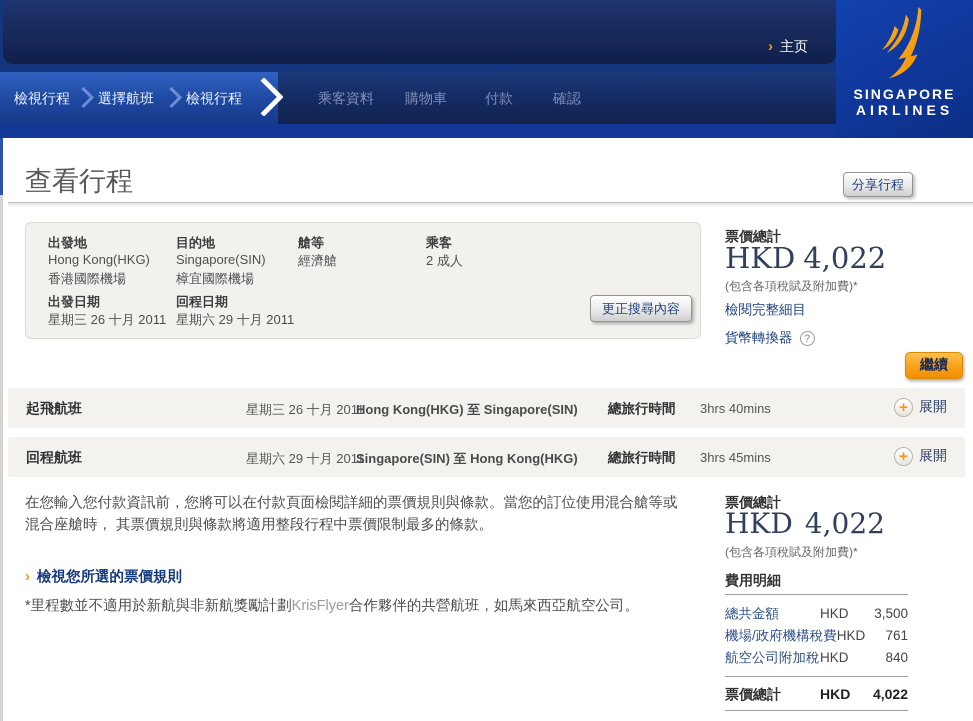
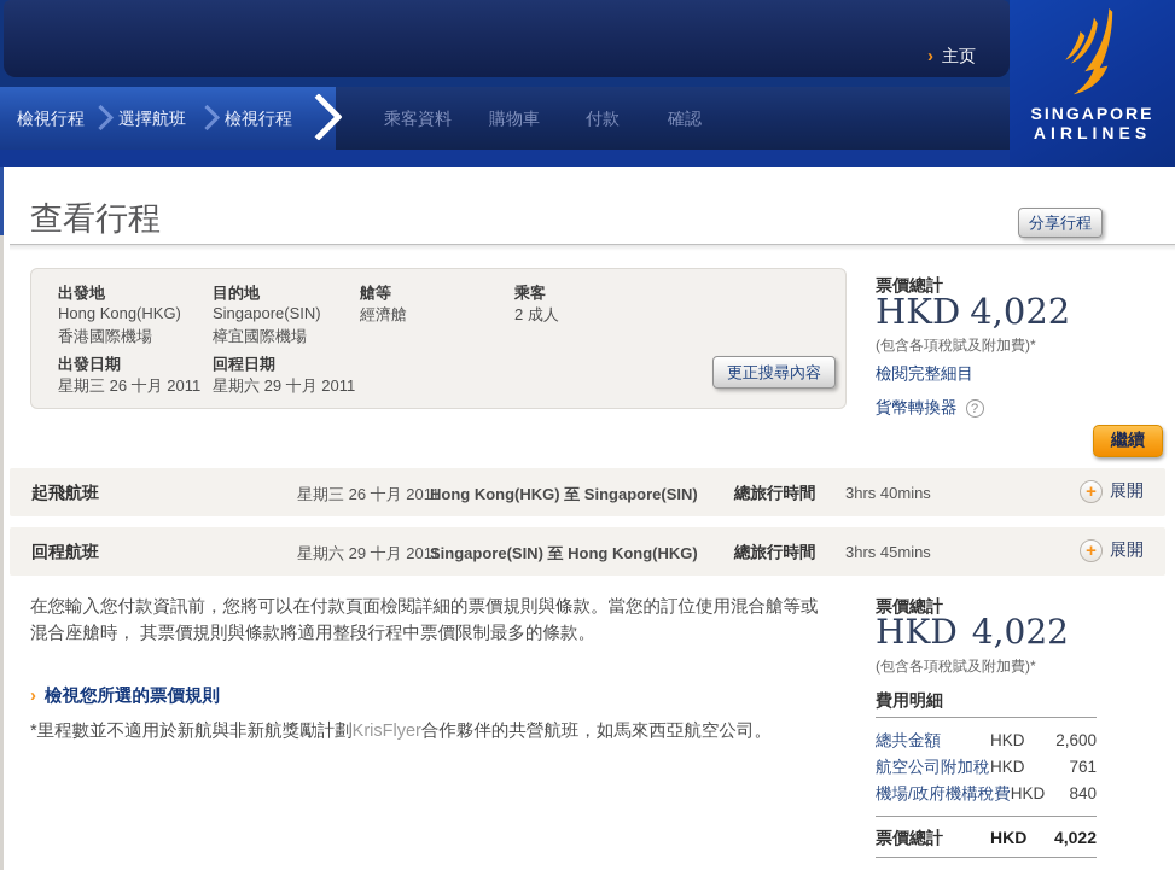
  › 主页
  檢視行程
  選擇航班
  檢視行程
  乘客資料
  購物車
  付款
  確認
  SINGAPORE
  AIRLINES
  查看行程
  分享行程
  出發地
  Hong Kong(HKG)
  香港國際機場
  目的地
  Singapore(SIN)
  樟宜國際機場
  艙等
  經濟艙
  乘客
  2 成人
  出發日期
  星期三 26 十月 2011
  回程日期
  星期六 29 十月 2011
  更正搜尋內容
  票價總計
  HKD 4,022
  (包含各項稅賦及附加費)*
  檢閱完整細目
  貨幣轉換器 ?
  繼續
  起飛航班
  星期三 26 十月 2011
  Hong Kong(HKG) 至 Singapore(SIN)
  總旅行時間
  3hrs 40mins
  +
  展開
  回程航班
  星期六 29 十月 2011
  Singapore(SIN) 至 Hong Kong(HKG)
  總旅行時間
  3hrs 45mins
  +
  展開
  在您輸入您付款資訊前，您將可以在付款頁面檢閱詳細的票價規則與條款。當您的訂位使用混合艙等或混合座艙時， 其票價規則與條款將適用整段行程中票價限制最多的條款。
  › 檢視您所選的票價規則
  *里程數並不適用於新航與非新航獎勵計劃KrisFlyer合作夥伴的共營航班，如馬來西亞航空公司。
  票價總計
  HKD 4,022
  (包含各項稅賦及附加費)*
  費用明細
  總共金額
  HKD
- 3,500
+ 2,600
- 機場/政府機構稅費
+ 航空公司附加稅
  HKD
  761
- 航空公司附加稅
+ 機場/政府機構稅費
  HKD
  840
  票價總計
  HKD
  4,022
